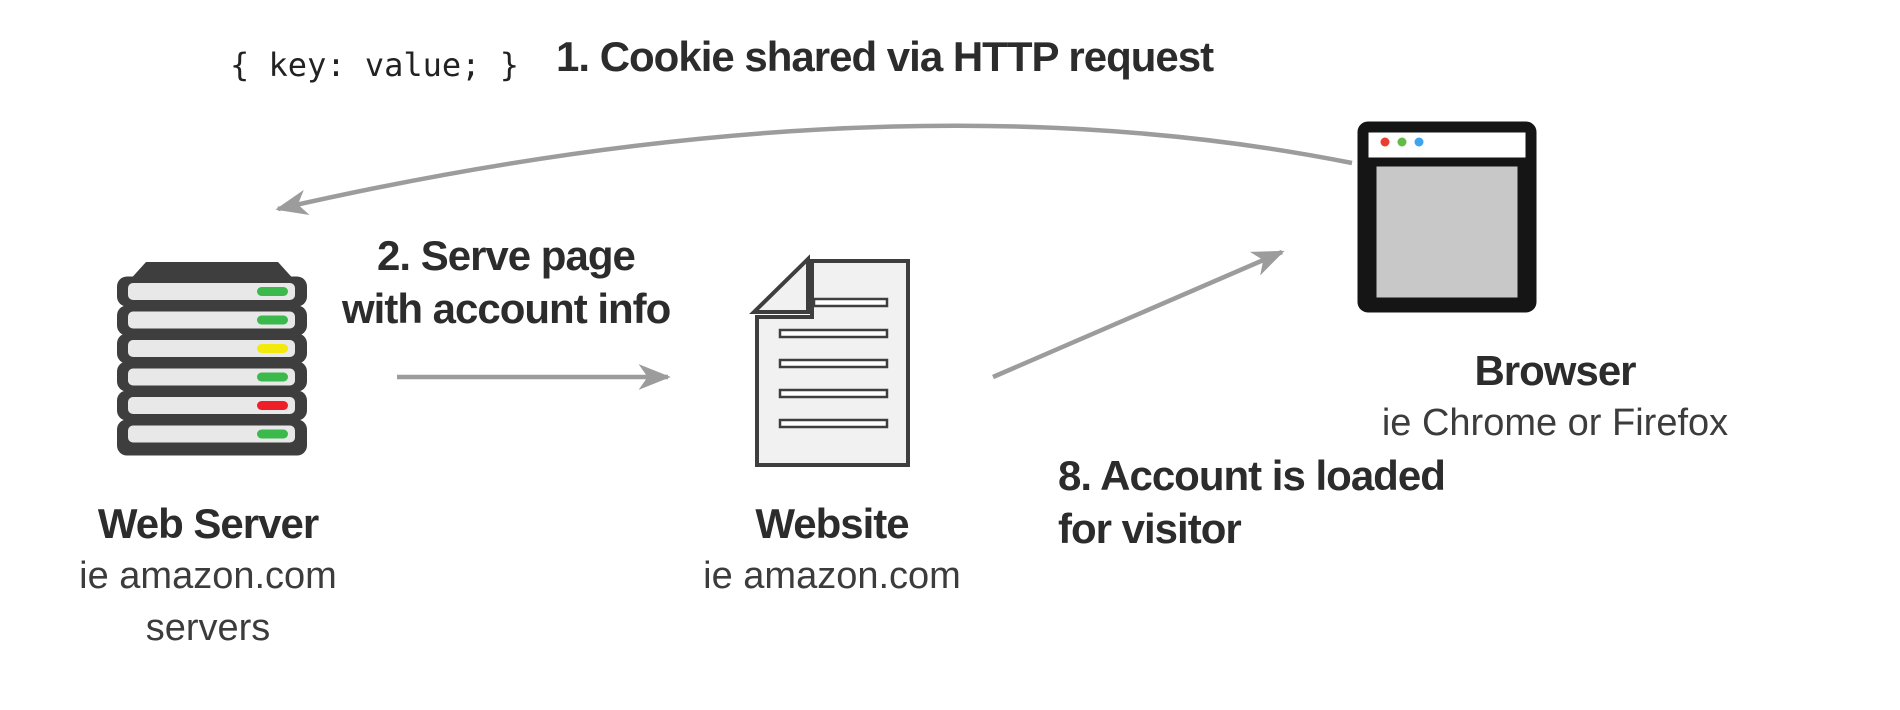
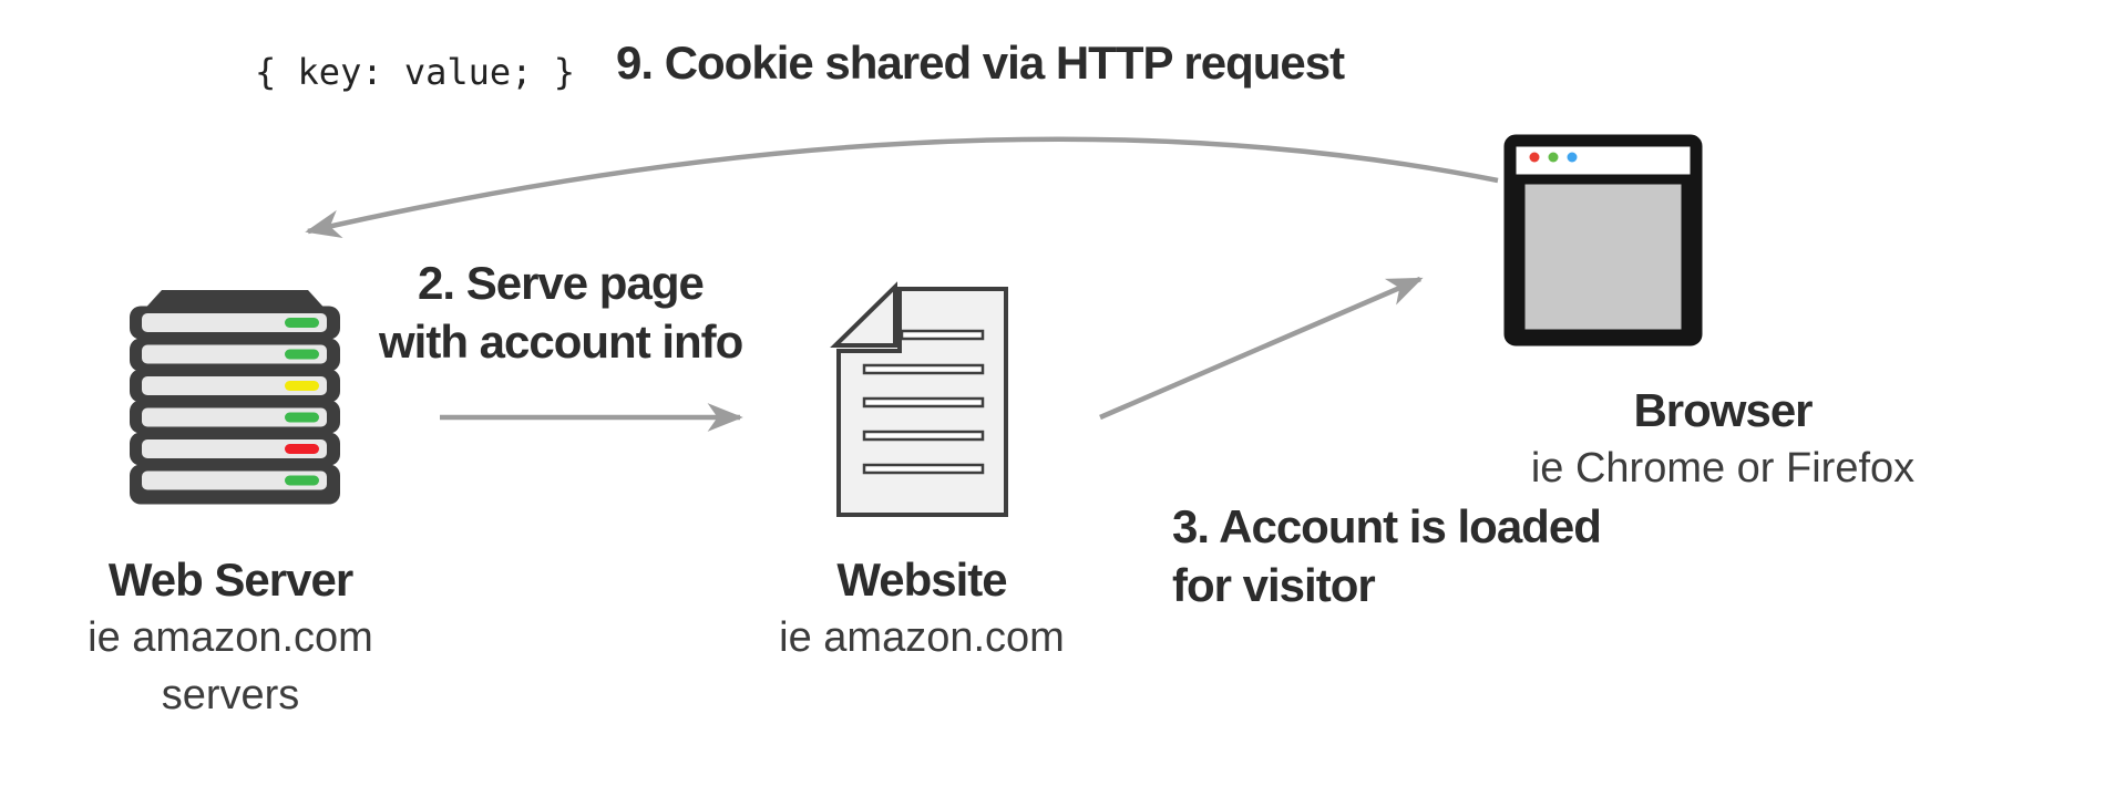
  { key: value; }
- 1. Cookie shared via HTTP request
+ 9. Cookie shared via HTTP request
  Web Server
  ie amazon.com
  servers
  2. Serve page
  with account info
  Website
  ie amazon.com
- 8. Account is loaded
+ 3. Account is loaded
  for visitor
  Browser
  ie Chrome or Firefox
